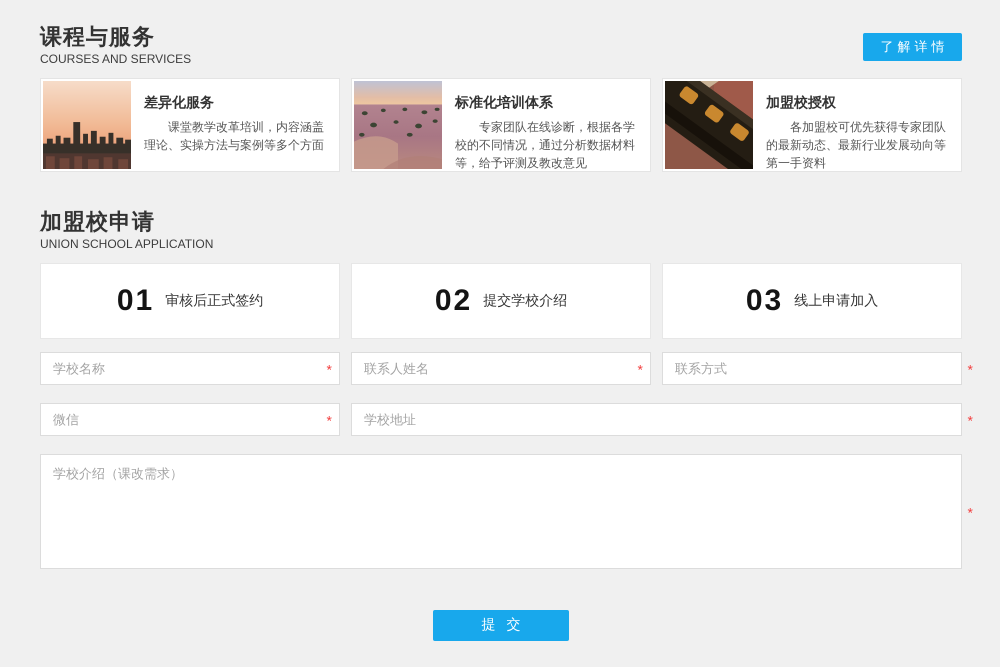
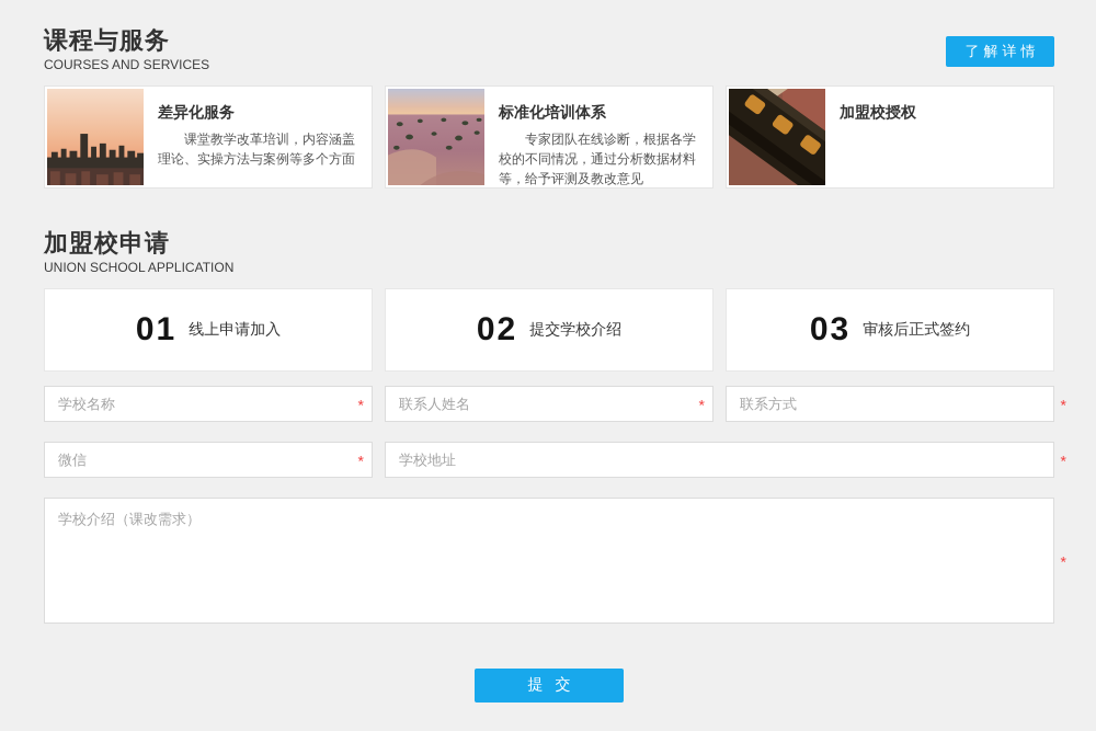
  课程与服务
  COURSES AND SERVICES
  了解详情
  差异化服务
  课堂教学改革培训，内容涵盖理论、实操方法与案例等多个方面
  标准化培训体系
  专家团队在线诊断，根据各学校的不同情况，通过分析数据材料等，给予评测及教改意见
  加盟校授权
- 各加盟校可优先获得专家团队的最新动态、最新行业发展动向等第一手资料
  加盟校申请
  UNION SCHOOL APPLICATION
  01
- 审核后正式签约
+ 线上申请加入
  02
  提交学校介绍
  03
- 线上申请加入
+ 审核后正式签约
  学校名称
  *
  联系人姓名
  *
  联系方式
  *
  微信
  *
  学校地址
  *
  学校介绍（课改需求）
  *
  提交
